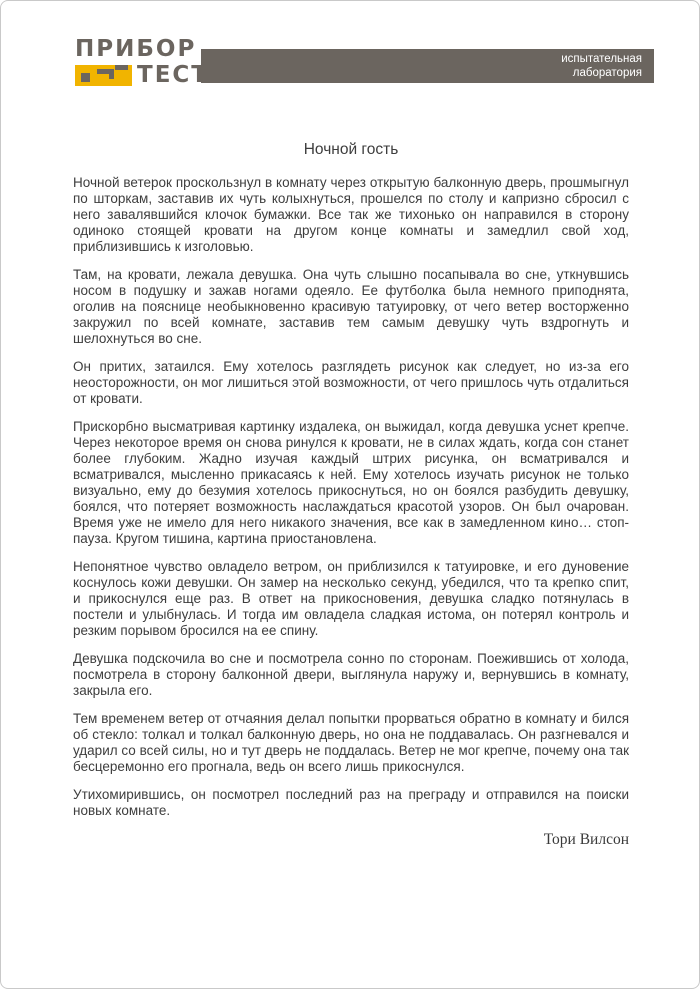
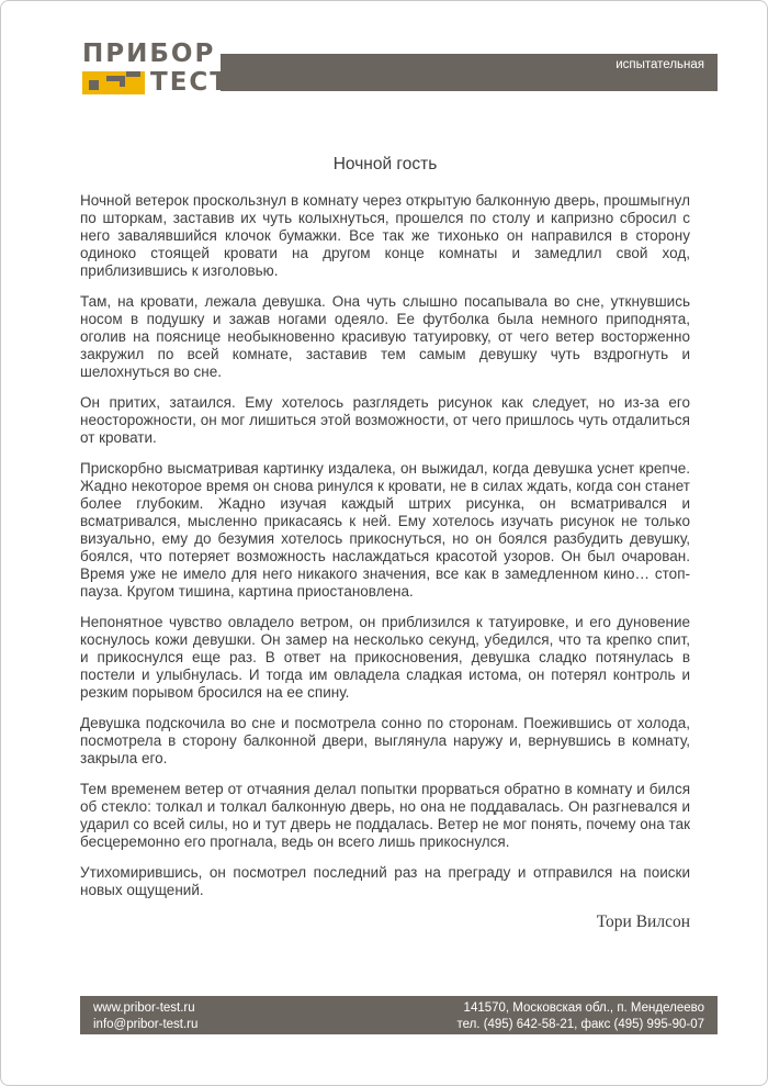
  ПРИБОР
  ТЕС
  испытательная
- лаборатория
  Ночной гость
  Ночной ветерок проскользнул в комнату через открытую балконную дверь, прошмыгнул по шторкам, заставив их чуть колыхнуться, прошелся по столу и капризно сбросил с него завалявшийся клочок бумажки. Все так же тихонько он направился в сторону одиноко стоящей кровати на другом конце комнаты и замедлил свой ход, приблизившись к изголовью.
  Там, на кровати, лежала девушка. Она чуть слышно посапывала во сне, уткнувшись носом в подушку и зажав ногами одеяло. Ее футболка была немного приподнята, оголив на пояснице необыкновенно красивую татуировку, от чего ветер восторженно закружил по всей комнате, заставив тем самым девушку чуть вздрогнуть и шелохнуться во сне.
  Он притих, затаился. Ему хотелось разглядеть рисунок как следует, но из-за его неосторожности, он мог лишиться этой возможности, от чего пришлось чуть отдалиться от кровати.
- Прискорбно высматривая картинку издалека, он выжидал, когда девушка уснет крепче. Через некоторое время он снова ринулся к кровати, не в силах ждать, когда сон станет более глубоким. Жадно изучая каждый штрих рисунка, он всматривался и всматривался, мысленно прикасаясь к ней. Ему хотелось изучать рисунок не только визуально, ему до безумия хотелось прикоснуться, но он боялся разбудить девушку, боялся, что потеряет возможность наслаждаться красотой узоров. Он был очарован. Время уже не имело для него никакого значения, все как в замедленном кино… стоп-пауза. Кругом тишина, картина приостановлена.
+ Прискорбно высматривая картинку издалека, он выжидал, когда девушка уснет крепче. Жадно некоторое время он снова ринулся к кровати, не в силах ждать, когда сон станет более глубоким. Жадно изучая каждый штрих рисунка, он всматривался и всматривался, мысленно прикасаясь к ней. Ему хотелось изучать рисунок не только визуально, ему до безумия хотелось прикоснуться, но он боялся разбудить девушку, боялся, что потеряет возможность наслаждаться красотой узоров. Он был очарован. Время уже не имело для него никакого значения, все как в замедленном кино… стоп-пауза. Кругом тишина, картина приостановлена.
  Непонятное чувство овладело ветром, он приблизился к татуировке, и его дуновение коснулось кожи девушки. Он замер на несколько секунд, убедился, что та крепко спит, и прикоснулся еще раз. В ответ на прикосновения, девушка сладко потянулась в постели и улыбнулась. И тогда им овладела сладкая истома, он потерял контроль и резким порывом бросился на ее спину.
  Девушка подскочила во сне и посмотрела сонно по сторонам. Поежившись от холода, посмотрела в сторону балконной двери, выглянула наружу и, вернувшись в комнату, закрыла его.
- Тем временем ветер от отчаяния делал попытки прорваться обратно в комнату и бился об стекло: толкал и толкал балконную дверь, но она не поддавалась. Он разгневался и ударил со всей силы, но и тут дверь не поддалась. Ветер не мог крепче, почему она так бесцеремонно его прогнала, ведь он всего лишь прикоснулся.
+ Тем временем ветер от отчаяния делал попытки прорваться обратно в комнату и бился об стекло: толкал и толкал балконную дверь, но она не поддавалась. Он разгневался и ударил со всей силы, но и тут дверь не поддалась. Ветер не мог понять, почему она так бесцеремонно его прогнала, ведь он всего лишь прикоснулся.
- Утихомирившись, он посмотрел последний раз на преграду и отправился на поиски новых комнате.
+ Утихомирившись, он посмотрел последний раз на преграду и отправился на поиски новых ощущений.
  Тори Вилсон
+ www.pribor-test.ru
+ info@pribor-test.ru
+ 141570, Московская обл., п. Менделеево
+ тел. (495) 642-58-21, факс (495) 995-90-07
